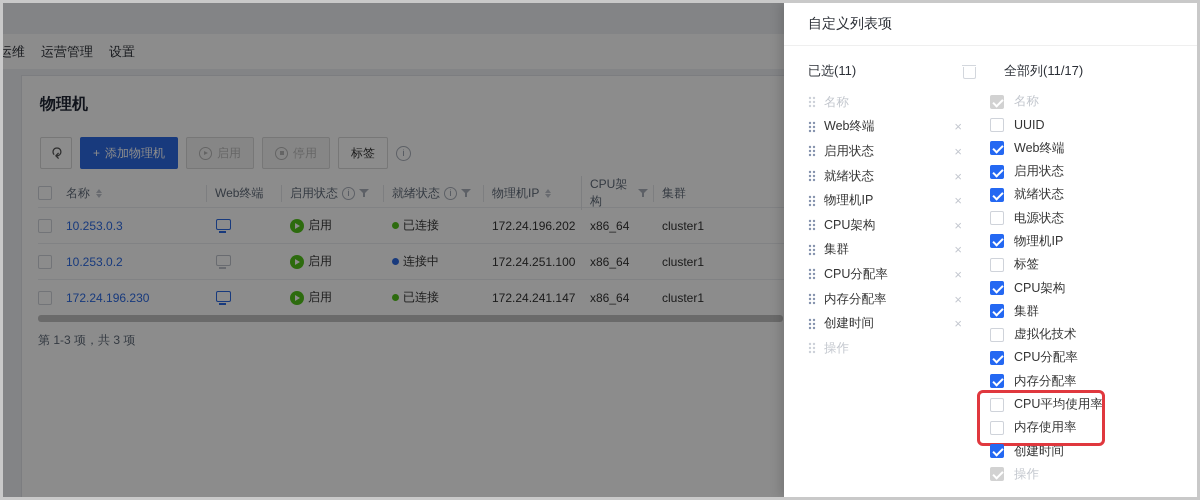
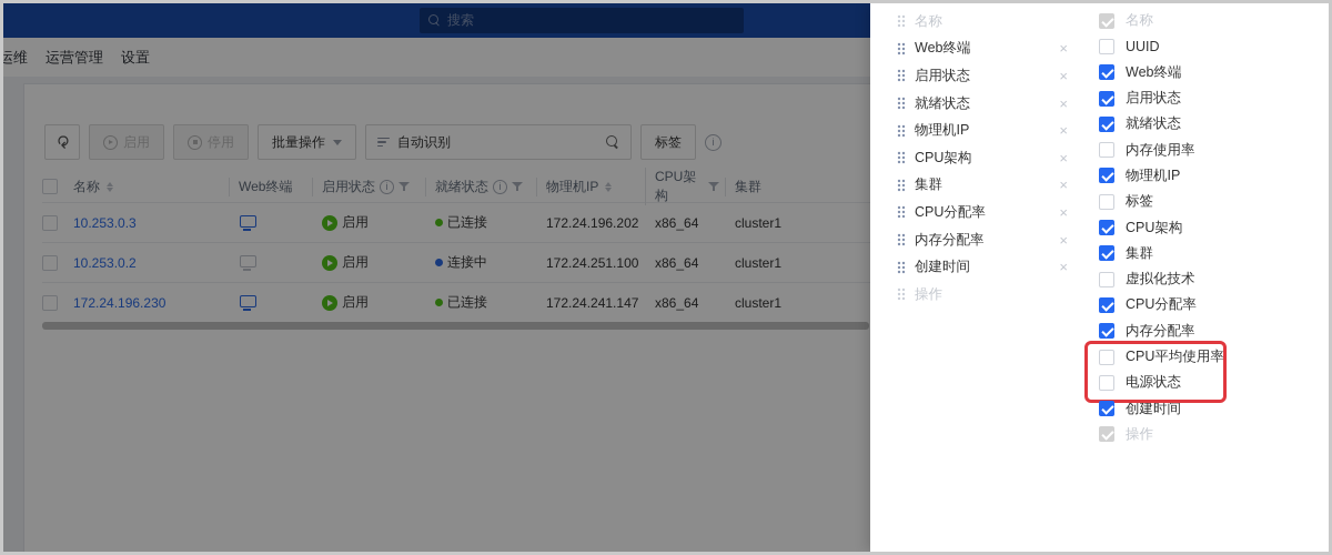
+ 搜索
  运营管理
  设置
- 物理机
- +
- 添加物理机
  启用
  停用
+ 批量操作
+ 自动识别
  标签
  i
  名称
  Web终端
  启用状态
  i
  就绪状态
  i
  物理机IP
  CPU架构
  集群
  10.253.0.3
  启用
  已连接
  172.24.196.202
  x86_64
  cluster1
  10.253.0.2
  启用
  连接中
  172.24.251.100
  x86_64
  cluster1
  172.24.196.230
  启用
  已连接
  172.24.241.147
  x86_64
  cluster1
- 第 1-3 项，共 3 项
- 自定义列表项
- 已选(11)
- 全部列(11/17)
  名称
  Web终端
  ×
  启用状态
  ×
  就绪状态
  ×
  物理机IP
  ×
  CPU架构
  ×
  集群
  ×
  CPU分配率
  ×
  内存分配率
  ×
  创建时间
  ×
  操作
  名称
  UUID
  Web终端
  启用状态
  就绪状态
- 电源状态
+ 内存使用率
  物理机IP
  标签
  CPU架构
  集群
  虚拟化技术
  CPU分配率
  内存分配率
  CPU平均使用率
- 内存使用率
+ 电源状态
  创建时间
  操作
